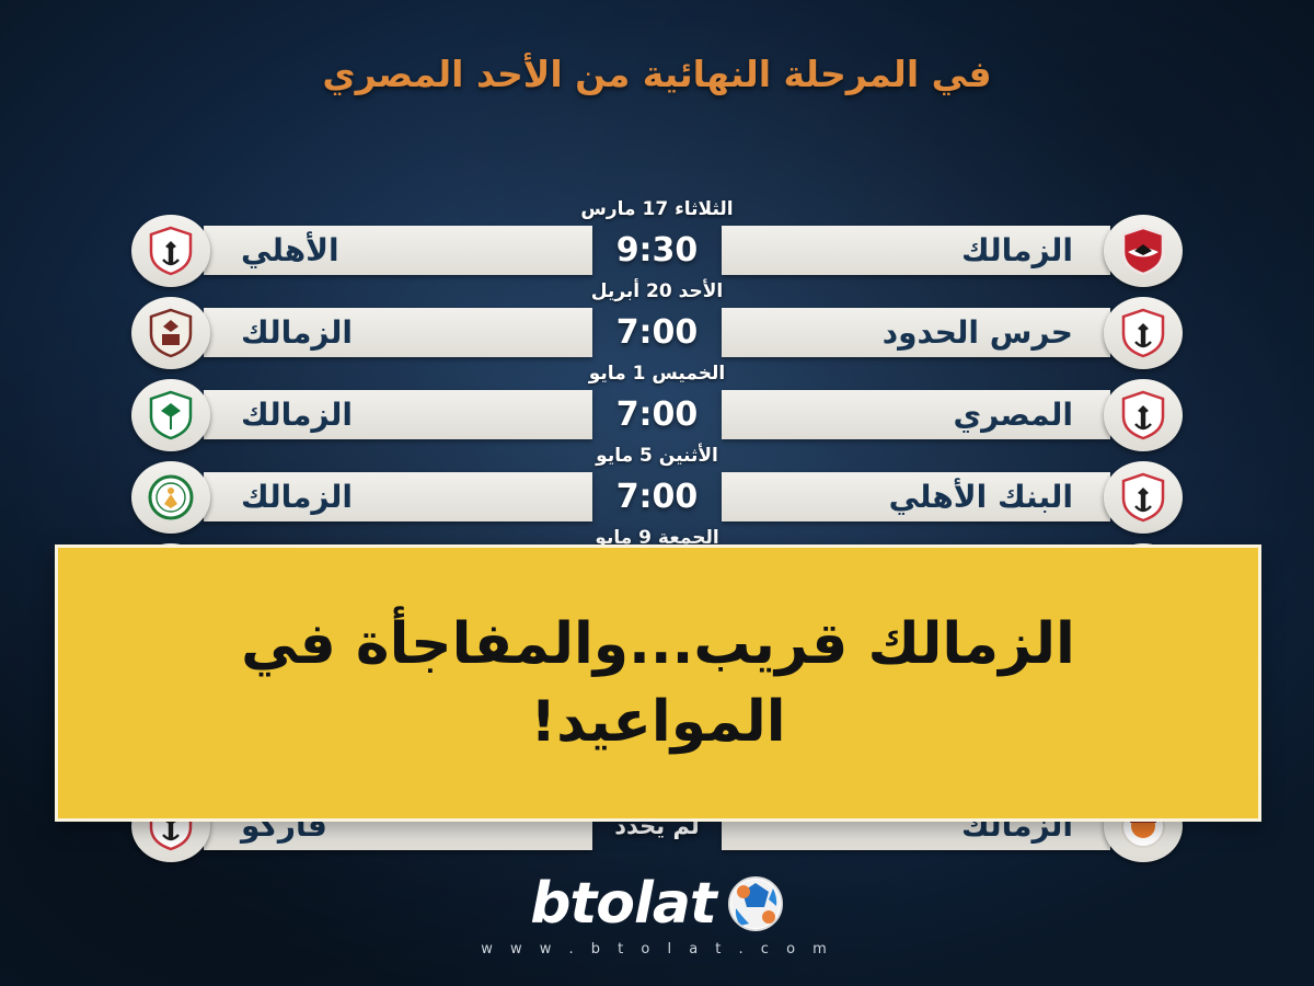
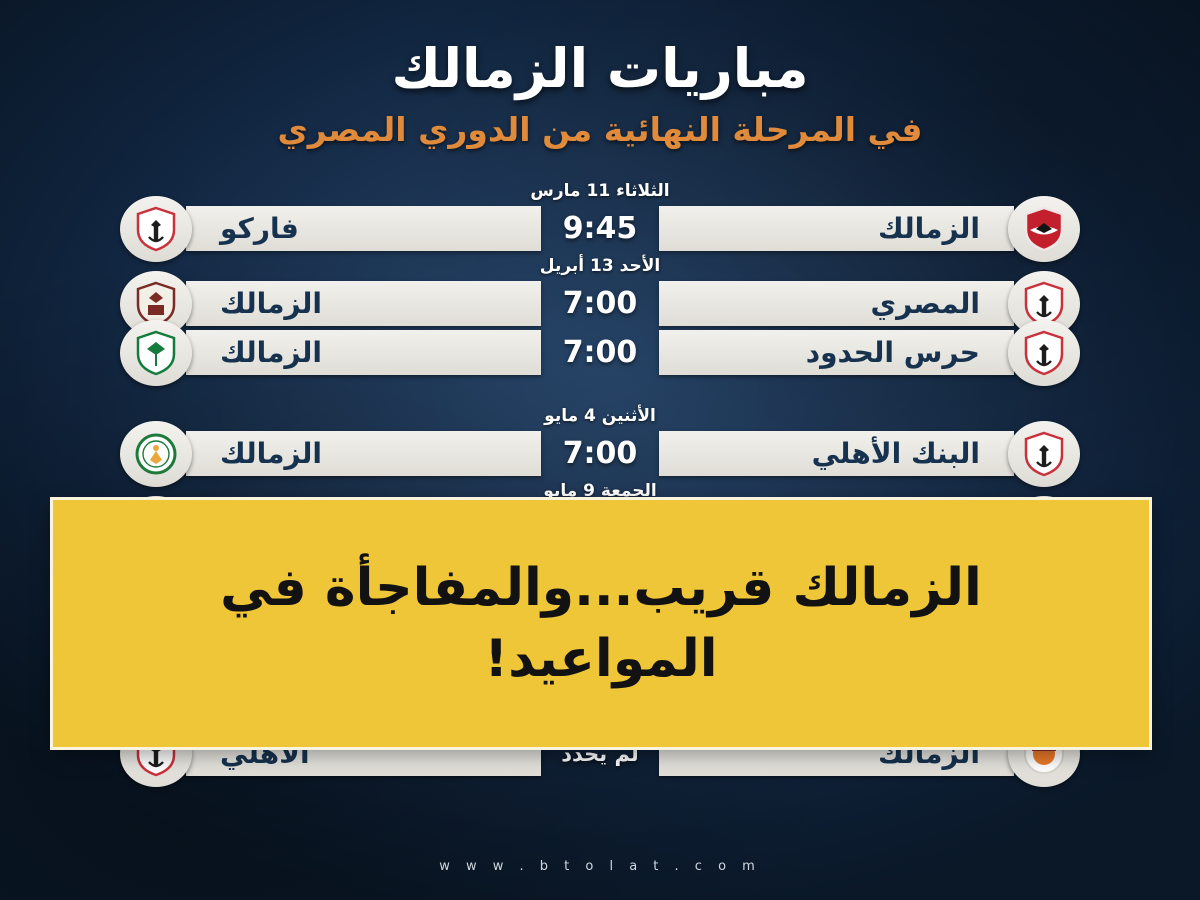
+ مباريات الزمالك
- في المرحلة النهائية من الأحد المصري
+ في المرحلة النهائية من الدوري المصري
- الثلاثاء 17 مارس
+ الثلاثاء 11 مارس
  الزمالك
- 9:30
+ 9:45
- الأهلي
+ فاركو
- الأحد 20 أبريل
+ الأحد 13 أبريل
- حرس الحدود
+ المصري
  7:00
  الزمالك
- الخميس 1 مايو
- المصري
+ حرس الحدود
  7:00
  الزمالك
- الأثنين 5 مايو
+ الأثنين 4 مايو
  البنك الأهلي
  7:00
  الزمالك
  الجمعة 9 مايو
  الزمالك
  لم يحدد
- فاركو
+ الأهلي
  الزمالك قريب...والمفاجأة في المواعيد!
- btolat
  w w w . b t o l a t . c o m
